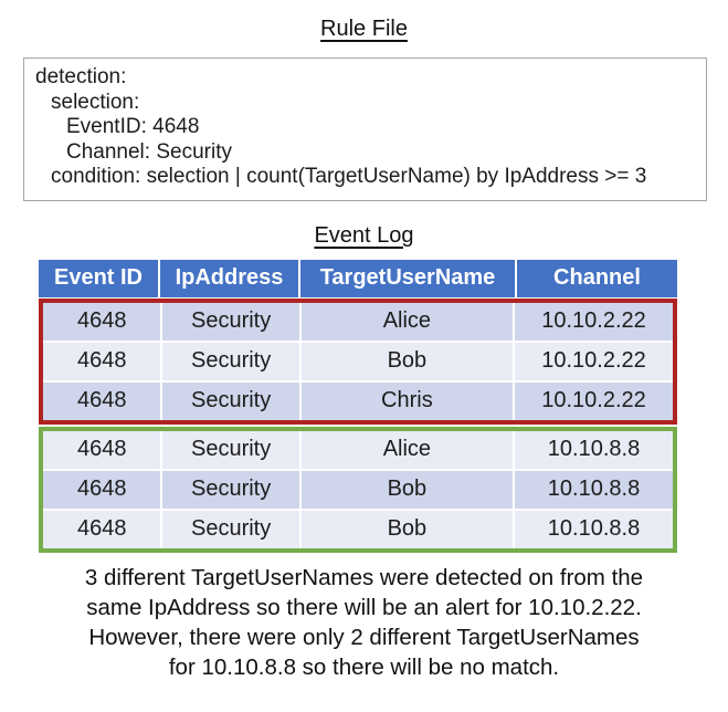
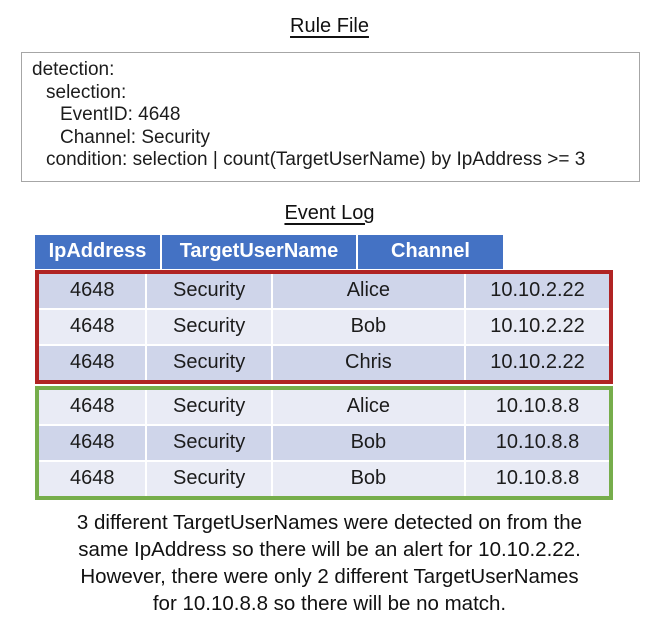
  Rule File
  detection:
  selection:
  EventID: 4648
  Channel: Security
  condition: selection | count(TargetUserName) by IpAddress >= 3
  Event Log
- Event ID
  IpAddress
  TargetUserName
  Channel
  4648
  Security
  Alice
  10.10.2.22
  4648
  Security
  Bob
  10.10.2.22
  4648
  Security
  Chris
  10.10.2.22
  4648
  Security
  Alice
  10.10.8.8
  4648
  Security
  Bob
  10.10.8.8
  4648
  Security
  Bob
  10.10.8.8
  3 different TargetUserNames were detected on from the same IpAddress so there will be an alert for 10.10.2.22. However, there were only 2 different TargetUserNames for 10.10.8.8 so there will be no match.
